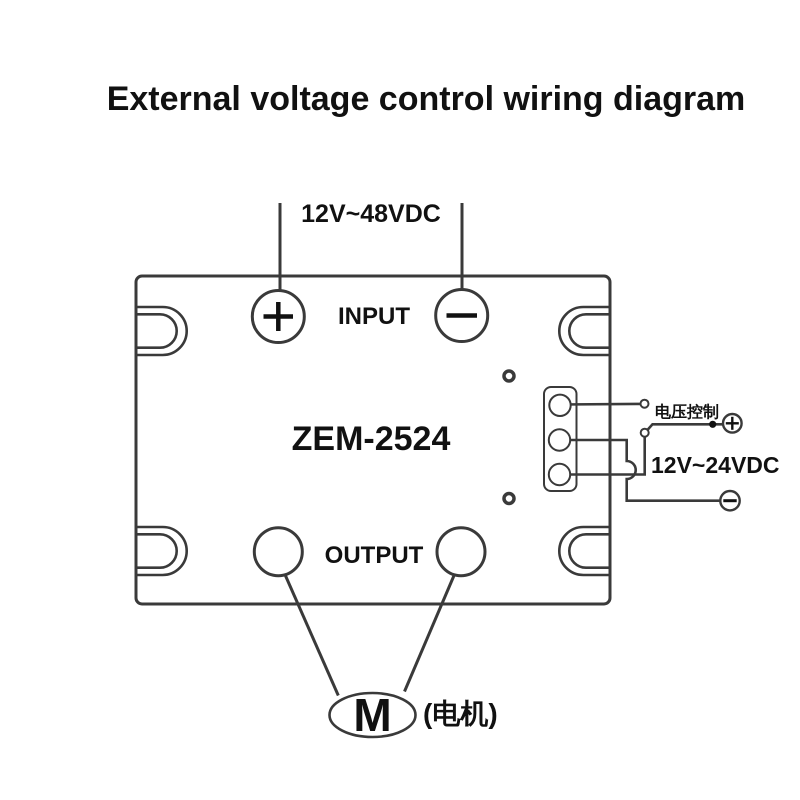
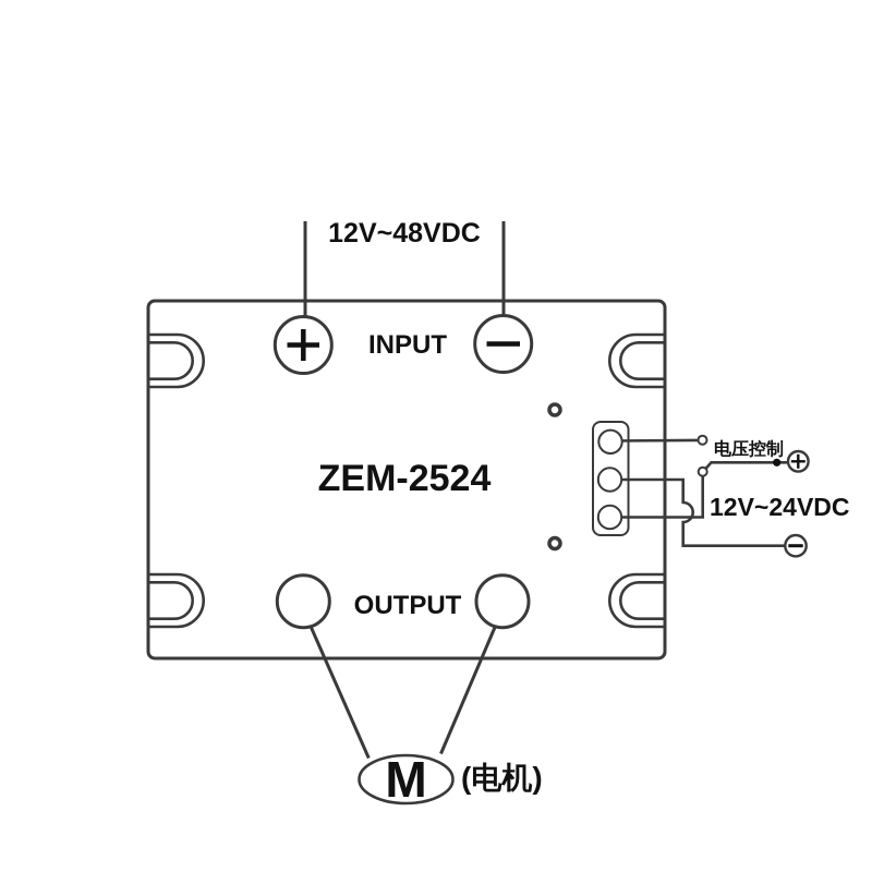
- External voltage control wiring diagram
  12V~48VDC
  INPUT
  电压控制
  12V~24VDC
  ZEM-2524
  OUTPUT
  M
  (电机)
